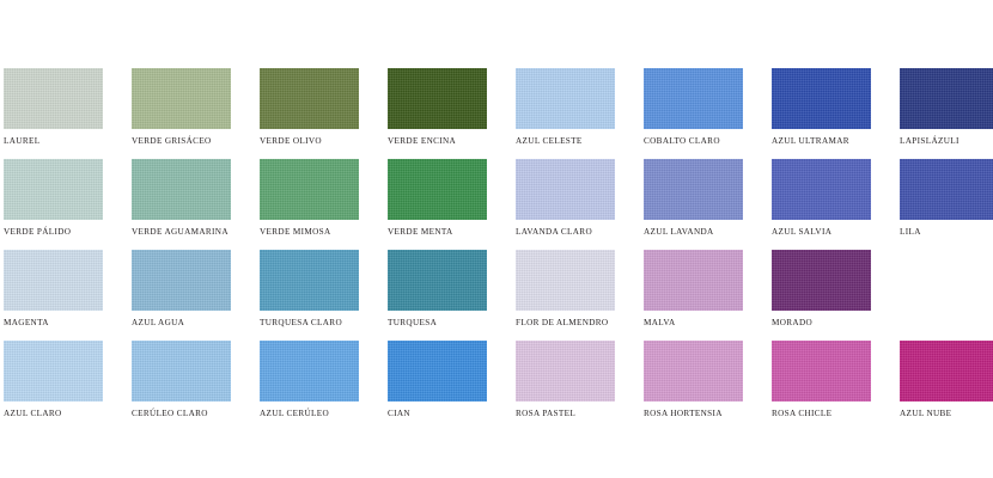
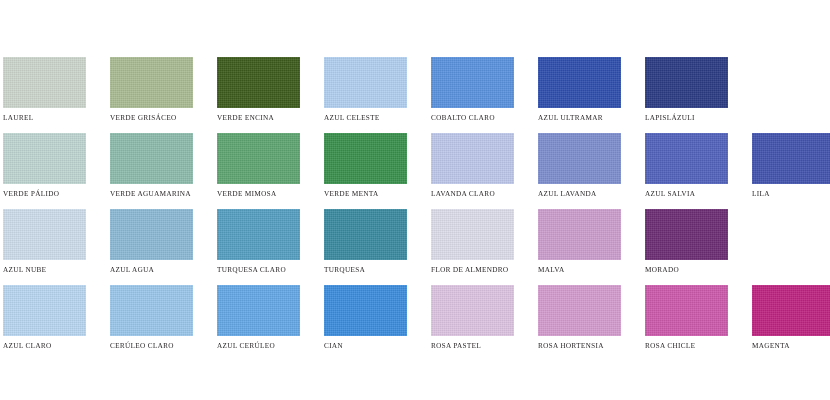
  LAUREL
  VERDE GRISÁCEO
- VERDE OLIVO
  VERDE ENCINA
  AZUL CELESTE
  COBALTO CLARO
  AZUL ULTRAMAR
  LAPISLÁZULI
  VERDE PÁLIDO
  VERDE AGUAMARINA
  VERDE MIMOSA
  VERDE MENTA
  LAVANDA CLARO
  AZUL LAVANDA
  AZUL SALVIA
  LILA
- MAGENTA
+ AZUL NUBE
  AZUL AGUA
  TURQUESA CLARO
  TURQUESA
  FLOR DE ALMENDRO
  MALVA
  MORADO
  AZUL CLARO
  CERÚLEO CLARO
  AZUL CERÚLEO
  CIAN
  ROSA PASTEL
  ROSA HORTENSIA
  ROSA CHICLE
- AZUL NUBE
+ MAGENTA
